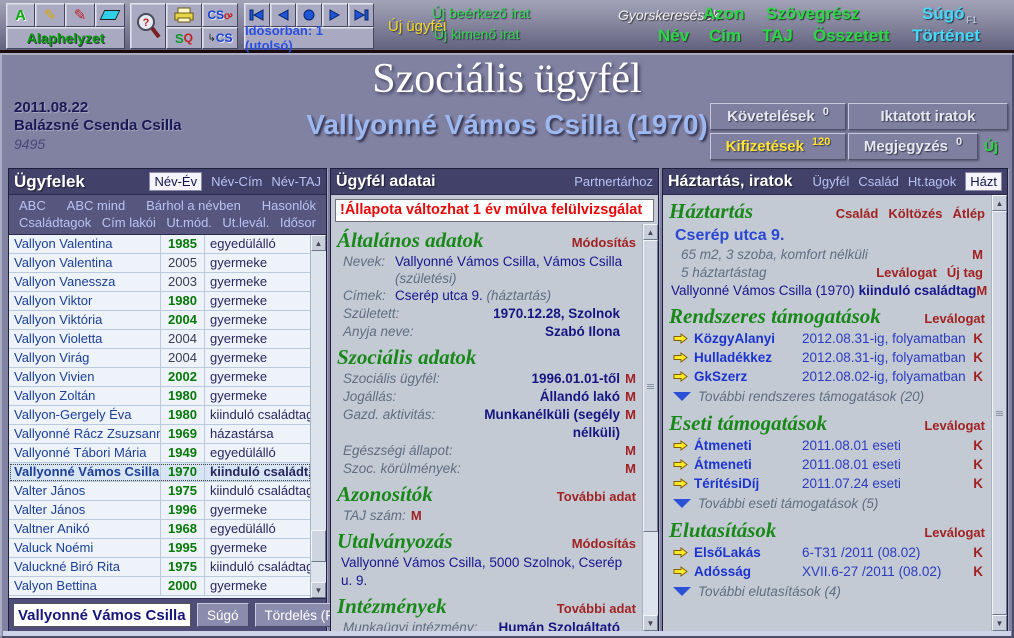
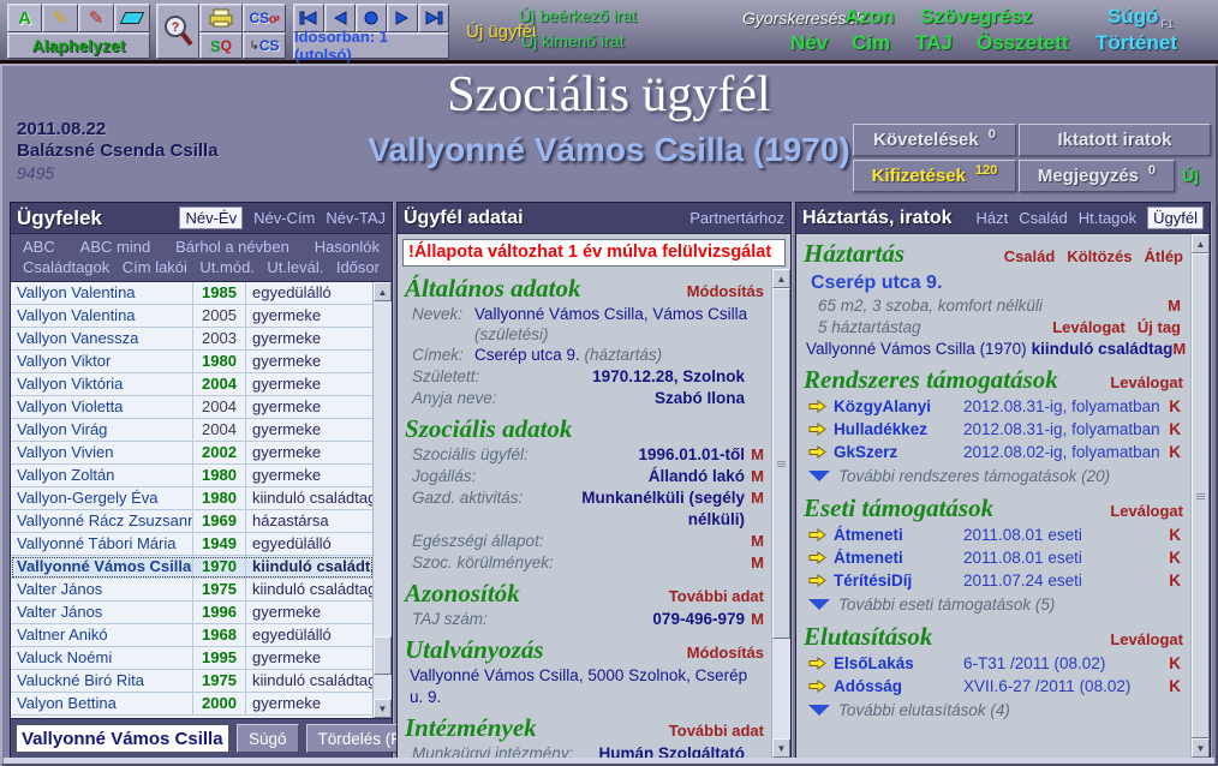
  A
  ✎
  ✎
  Alaphelyzet
  ?
  CS
  ꭴ
  S
  Q
  ↳
  CS
  Idősorban: 1 (utolsó)
  Új ügyfél
  Új beérkező irat
  Új kimenő irat
  Gyorskeresések
  Azon
  Szövegrész
  Súgó F1
  Név
  Cím
  TAJ
  Összetett
  Történet
  2011.08.22
  Balázsné Csenda Csilla
  9495
  Szociális ügyfél
  Vallyonné Vámos Csilla (1970)
  Követelések
  0
  Iktatott iratok
  Kifizetések
  120
  Megjegyzés
  0
  Új
  Ügyfelek
  Név-Év
  Név-Cím
  Név-TAJ
  ABC
  ABC mind
  Bárhol a névben
  Hasonlók
  Családtagok
  Cím lakói
  Ut.mód.
  Ut.levál.
  Idősor
  Vallyon Valentina
  1985
  egyedülálló
  Vallyon Valentina
  2005
  gyermeke
  Vallyon Vanessza
  2003
  gyermeke
  Vallyon Viktor
  1980
  gyermeke
  Vallyon Viktória
  2004
  gyermeke
  Vallyon Violetta
  2004
  gyermeke
  Vallyon Virág
  2004
  gyermeke
  Vallyon Vivien
  2002
  gyermeke
  Vallyon Zoltán
  1980
  gyermeke
  Vallyon-Gergely Éva
  1980
  kiinduló családta
  Vallyonné Rácz Zsuzsann
  1969
  házastársa
  Vallyonné Tábori Mária
  1949
  egyedülálló
  Vallyonné Vámos Csilla
  1970
  kiinduló családt
  Valter János
  1975
  kiinduló családta
  Valter János
  1996
  gyermeke
  Valtner Anikó
  1968
  egyedülálló
  Valuck Noémi
  1995
  gyermeke
  Valuckné Biró Rita
  1975
  kiinduló családta
  Valyon Bettina
  2000
  gyermeke
  ▲
  ▼
  Vallyonné Vámos Csilla
  Súgó
  Tördelés (
  Ügyfél adatai
  Partnertárhoz
  !Állapota változhat 1 év múlva felülvizsgálat
  Általános adatok
  Módosítás
  Nevek:
  Vallyonné Vámos Csilla, Vámos Csilla
  (születési)
  Címek:
  Cserép utca 9. (háztartás)
  Született:
  1970.12.28, Szolnok
  Anyja neve:
  Szabó Ilona
  Szociális adatok
  Szociális ügyfél:
  1996.01.01-től
  M
  Jogállás:
  Állandó lakó
  M
  Gazd. aktivitás:
  Munkanélküli (segély nélküli)
  M
  Egészségi állapot:
  M
  Szoc. körülmények:
  M
  Azonosítók
  További adat
  TAJ szám:
+ 079-496-979
  M
  Utalványozás
  Módosítás
  Vallyonné Vámos Csilla, 5000 Szolnok, Cserép u. 9.
  Intézmények
  További adat
  Munkaügyi intézmény:
  ▲
  ▼
  Háztartás, iratok
- Ügyfél
+ Házt
  Család
  Ht.tagok
- Házt
+ Ügyfél
  Háztartás
  Család
  Költözés
  Átlép
  Cserép utca 9.
  65 m2, 3 szoba, komfort nélküli
  M
  5 háztartástag
  Leválogat
  Új tag
  Vallyonné Vámos Csilla (1970)
  kiinduló családtag
  M
  Rendszeres támogatások
  Leválogat
  KözgyAlanyi
  2012.08.31-ig, folyamatban
  K
  Hulladékkez
  2012.08.31-ig, folyamatban
  K
  GkSzerz
  2012.08.02-ig, folyamatban
  K
  További rendszeres támogatások (20)
  Eseti támogatások
  Leválogat
  Átmeneti
  2011.08.01 eseti
  K
  Átmeneti
  2011.08.01 eseti
  K
  TérítésiDíj
  2011.07.24 eseti
  K
  További eseti támogatások (5)
  Elutasítások
  Leválogat
  ElsőLakás
  6-T31 /2011 (08.02)
  K
  Adósság
  XVII.6-27 /2011 (08.02)
  K
  További elutasítások (4)
  ▲
  ▼
